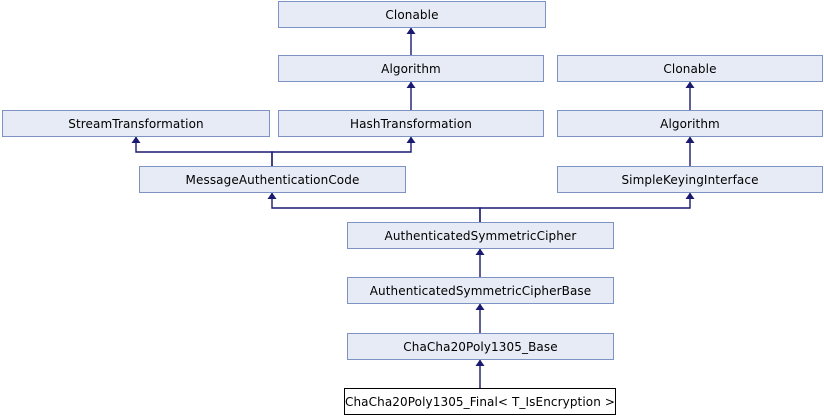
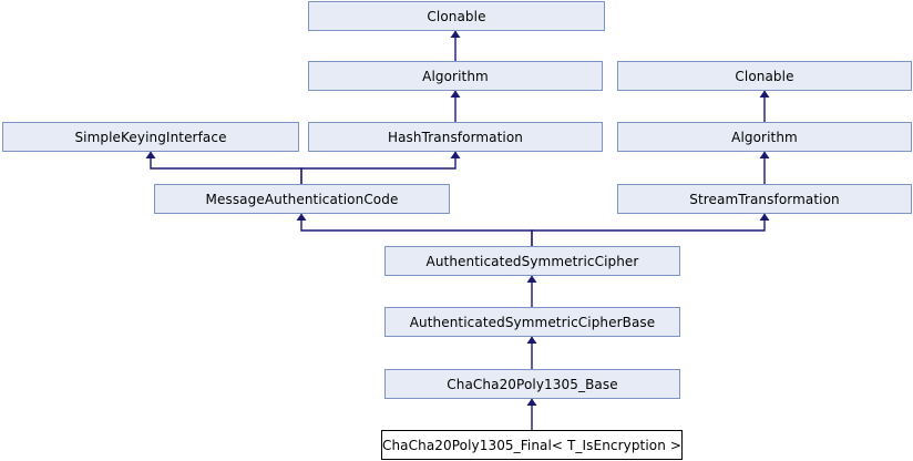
  Clonable
  Algorithm
  Clonable
- StreamTransformation
+ SimpleKeyingInterface
  HashTransformation
  Algorithm
  MessageAuthenticationCode
- SimpleKeyingInterface
+ StreamTransformation
  AuthenticatedSymmetricCipher
  AuthenticatedSymmetricCipherBase
  ChaCha20Poly1305_Base
  ChaCha20Poly1305_Final< T_IsEncryption >
